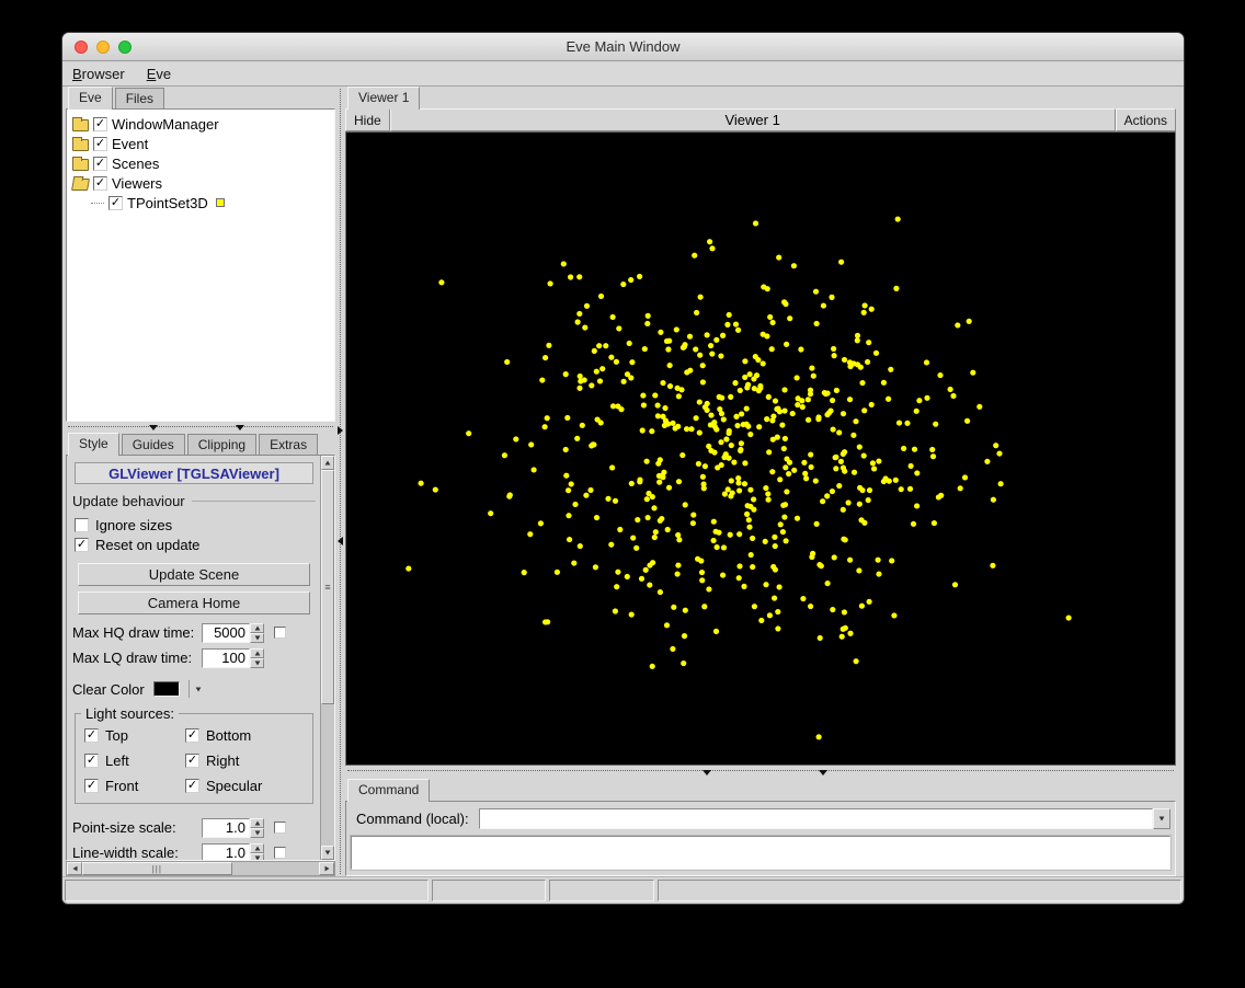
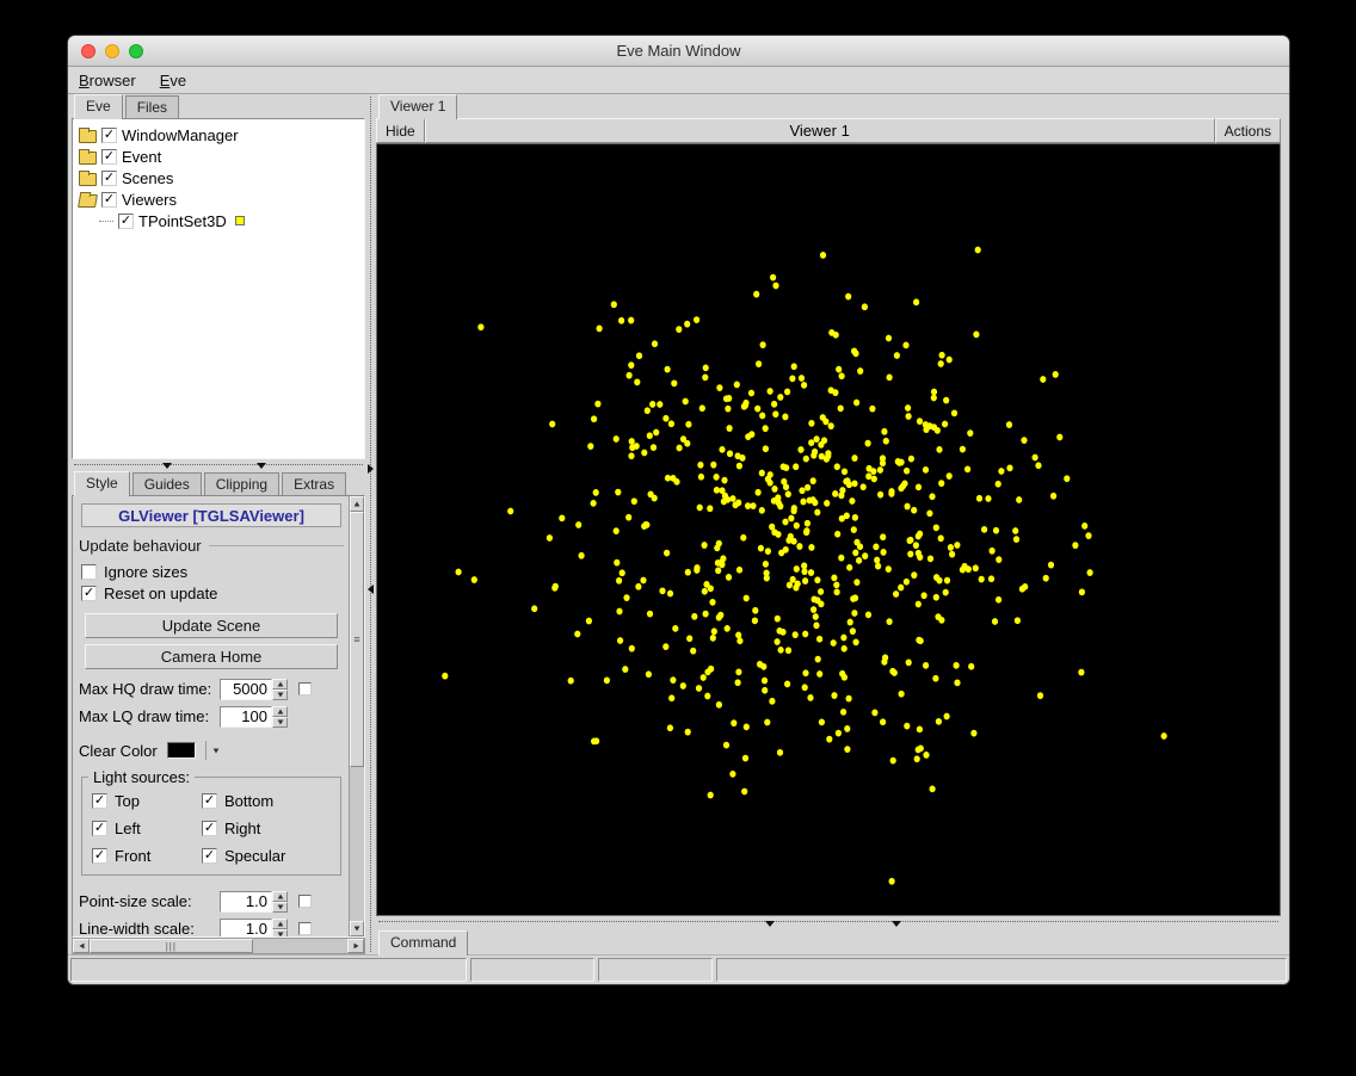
  Eve Main Window
  Browser
  Eve
  Eve
  Files
  WindowManager
  Event
  Scenes
  Viewers
  TPointSet3D
  Style
  Guides
  Clipping
  Extras
  GLViewer [TGLSAViewer]
  Update behaviour
  Ignore sizes
  Reset on update
  Update Scene
  Camera Home
  Max HQ draw time:
  5000
  Max LQ draw time:
  100
  Clear Color
  Light sources:
  Top
  Bottom
  Left
  Right
  Front
  Specular
  Point-size scale:
  1.0
  Line-width scale:
  1.0
  ≡
  |||
  Viewer 1
  Hide
  Viewer 1
  Actions
  Command
- Command (local):
